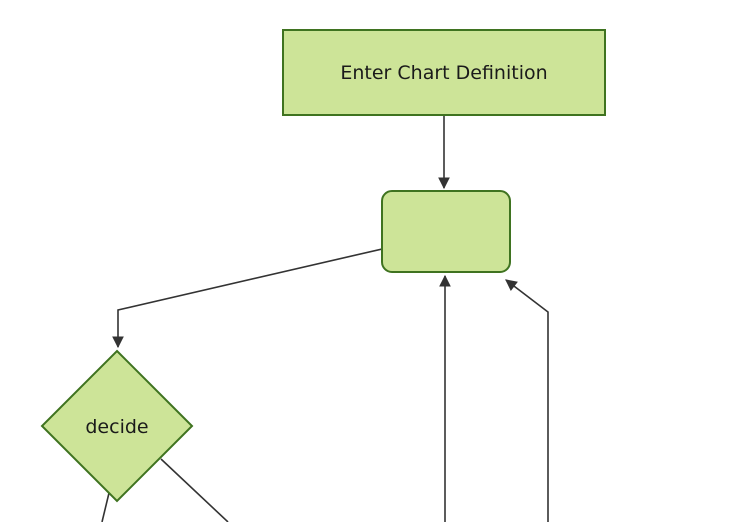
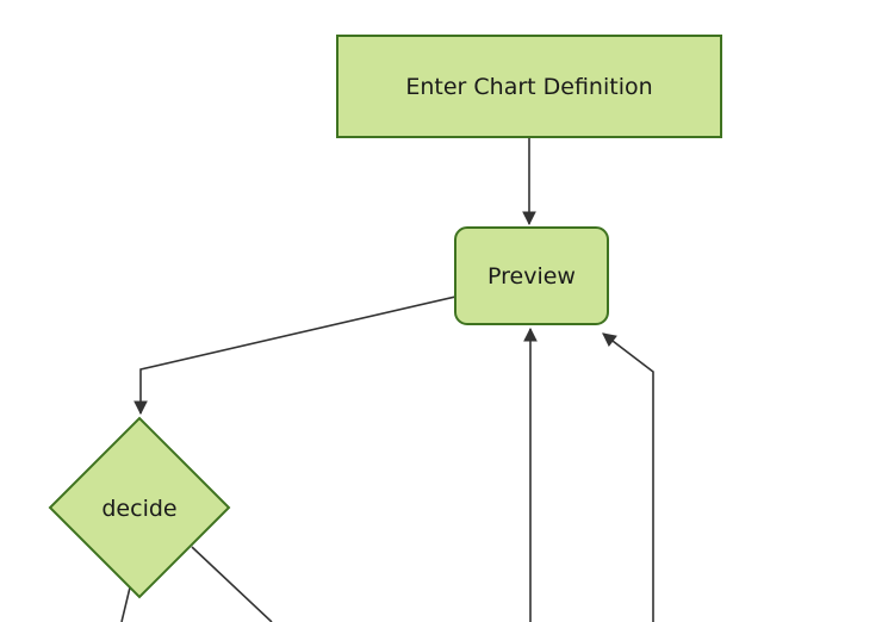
  Enter Chart Definition
+ Preview
  decide
